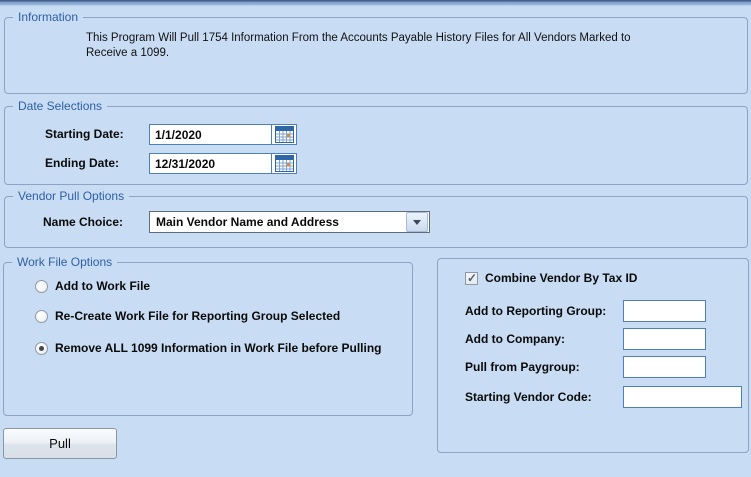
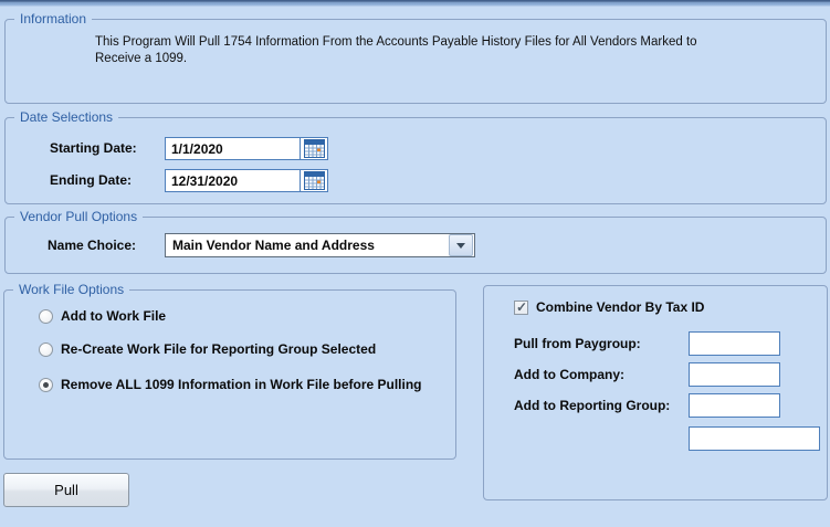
  Information
  This Program Will Pull 1754 Information From the Accounts Payable History Files for All Vendors Marked to Receive a 1099.
  Date Selections
  Starting Date:
  1/1/2020
  Ending Date:
  12/31/2020
  Vendor Pull Options
  Name Choice:
  Main Vendor Name and Address
  Work File Options
  Add to Work File
  Re-Create Work File for Reporting Group Selected
  Remove ALL 1099 Information in Work File before Pulling
  Combine Vendor By Tax ID
- Add to Reporting Group:
+ Pull from Paygroup:
  Add to Company:
- Pull from Paygroup:
+ Add to Reporting Group:
- Starting Vendor Code:
  Pull
